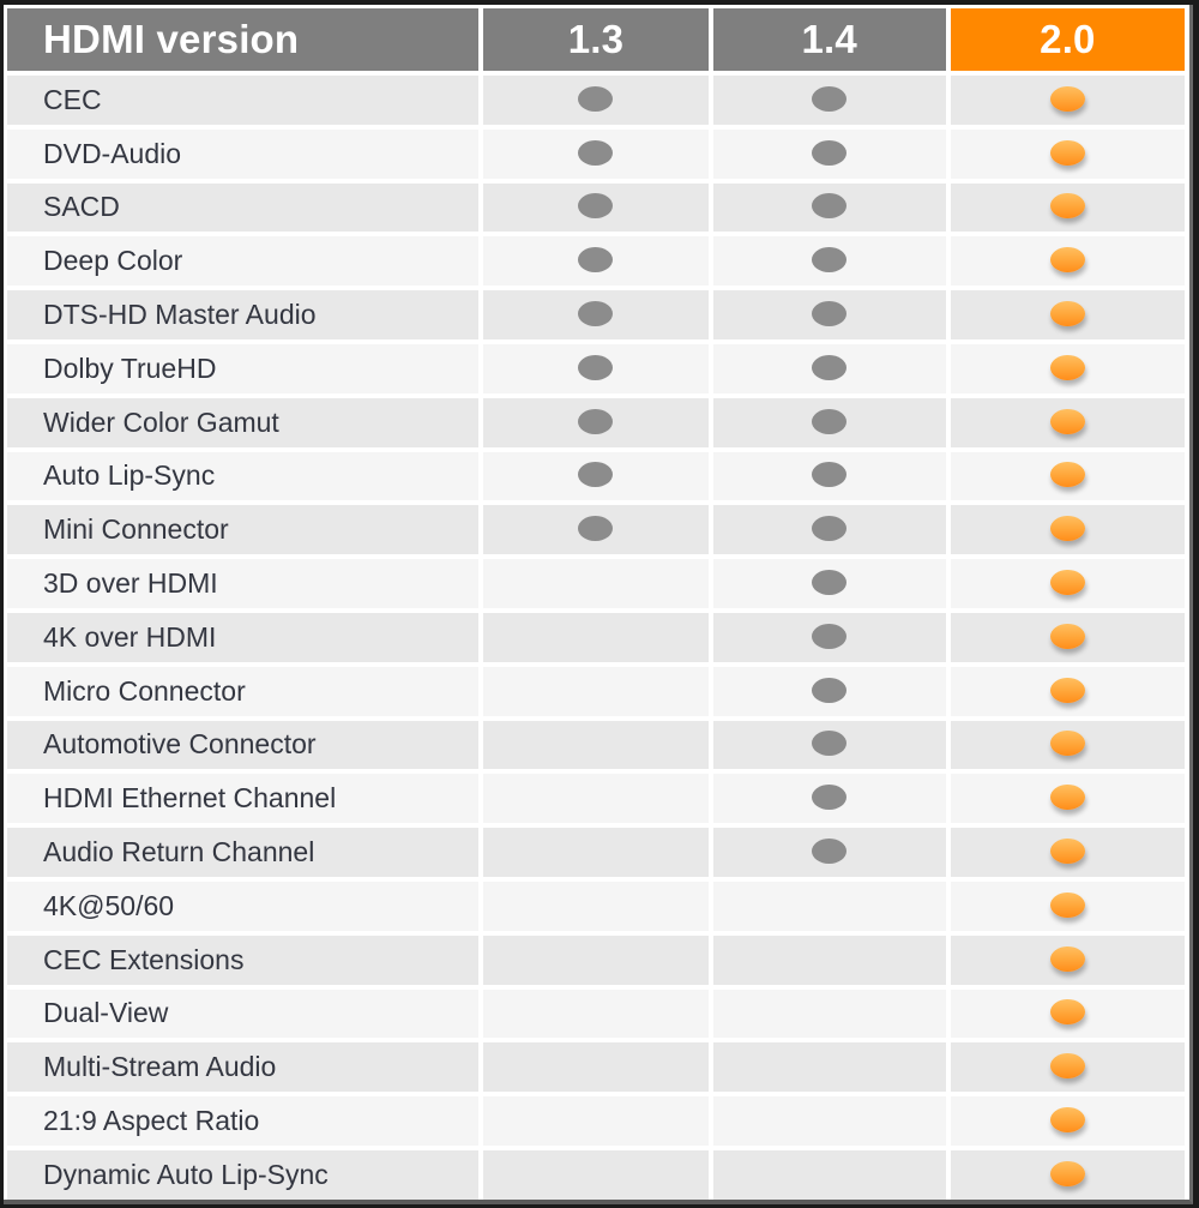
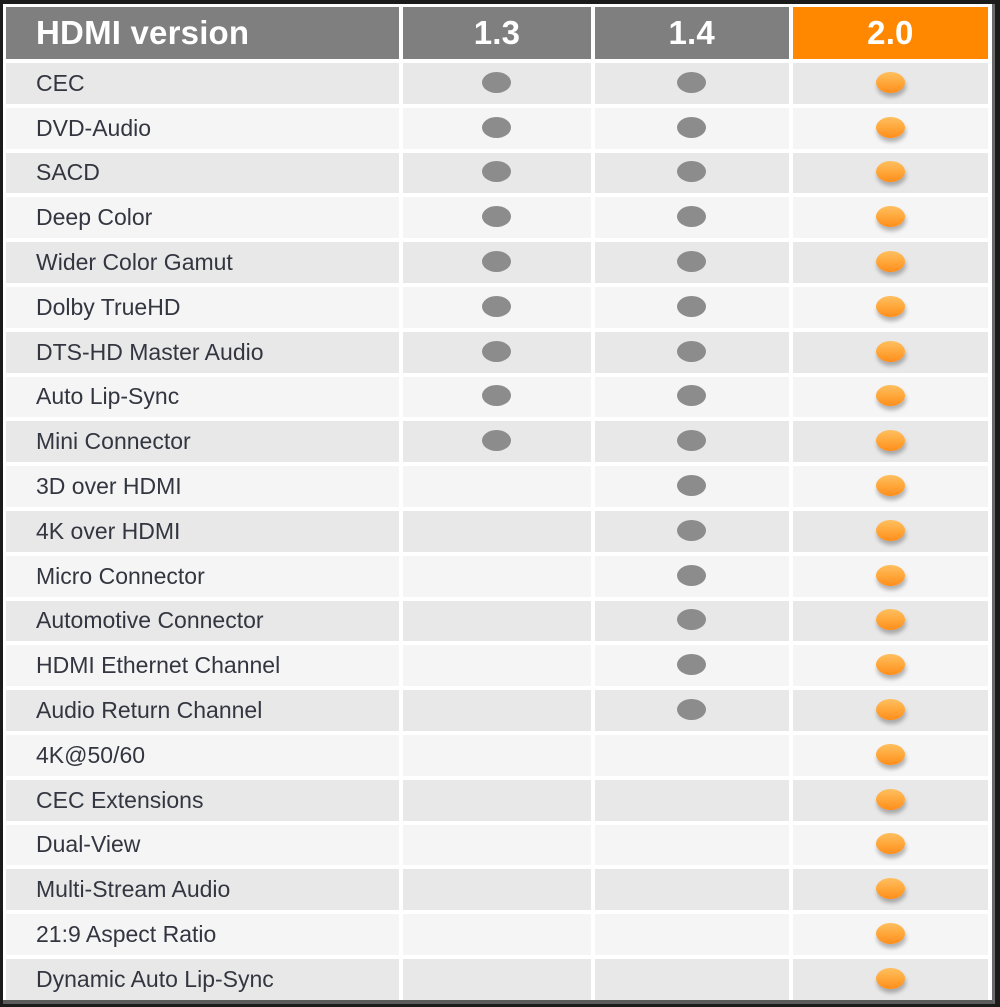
  HDMI version	1.3	1.4	2.0
  CEC
  DVD-Audio
  SACD
  Deep Color
- DTS-HD Master Audio
+ Wider Color Gamut
  Dolby TrueHD
- Wider Color Gamut
+ DTS-HD Master Audio
  Auto Lip-Sync
  Mini Connector
  3D over HDMI
  4K over HDMI
  Micro Connector
  Automotive Connector
  HDMI Ethernet Channel
  Audio Return Channel
  4K@50/60
  CEC Extensions
  Dual-View
  Multi-Stream Audio
  21:9 Aspect Ratio
  Dynamic Auto Lip-Sync
